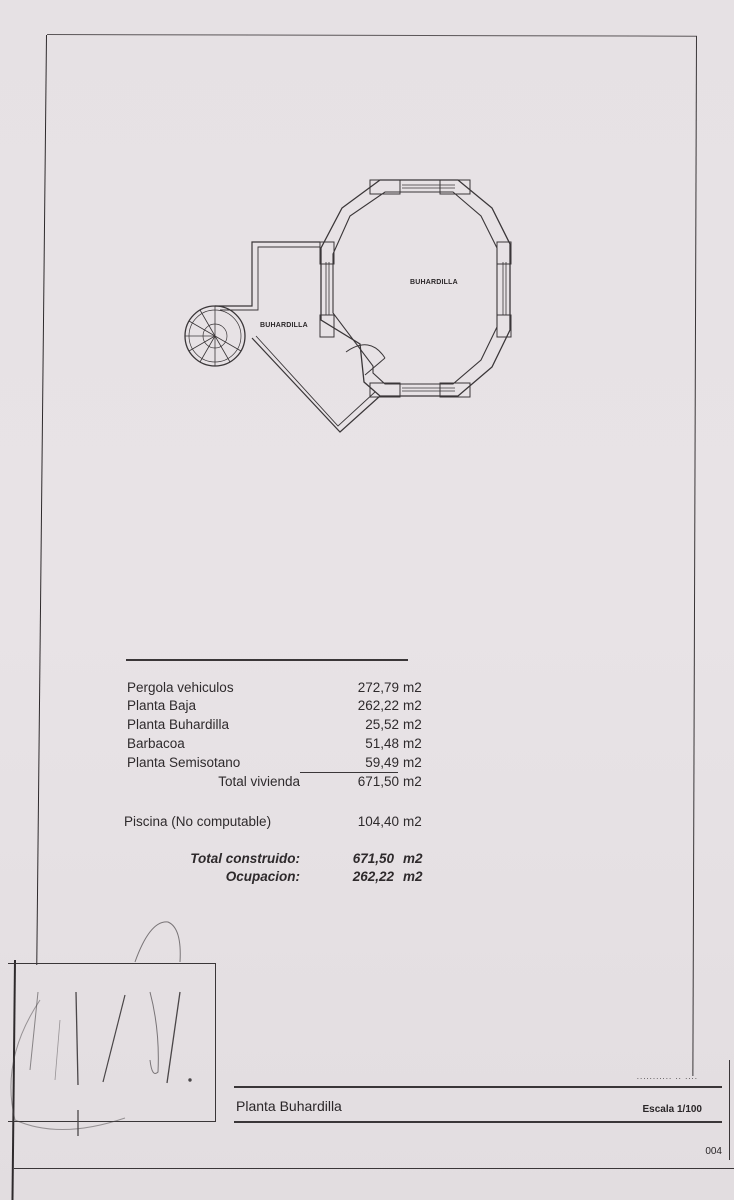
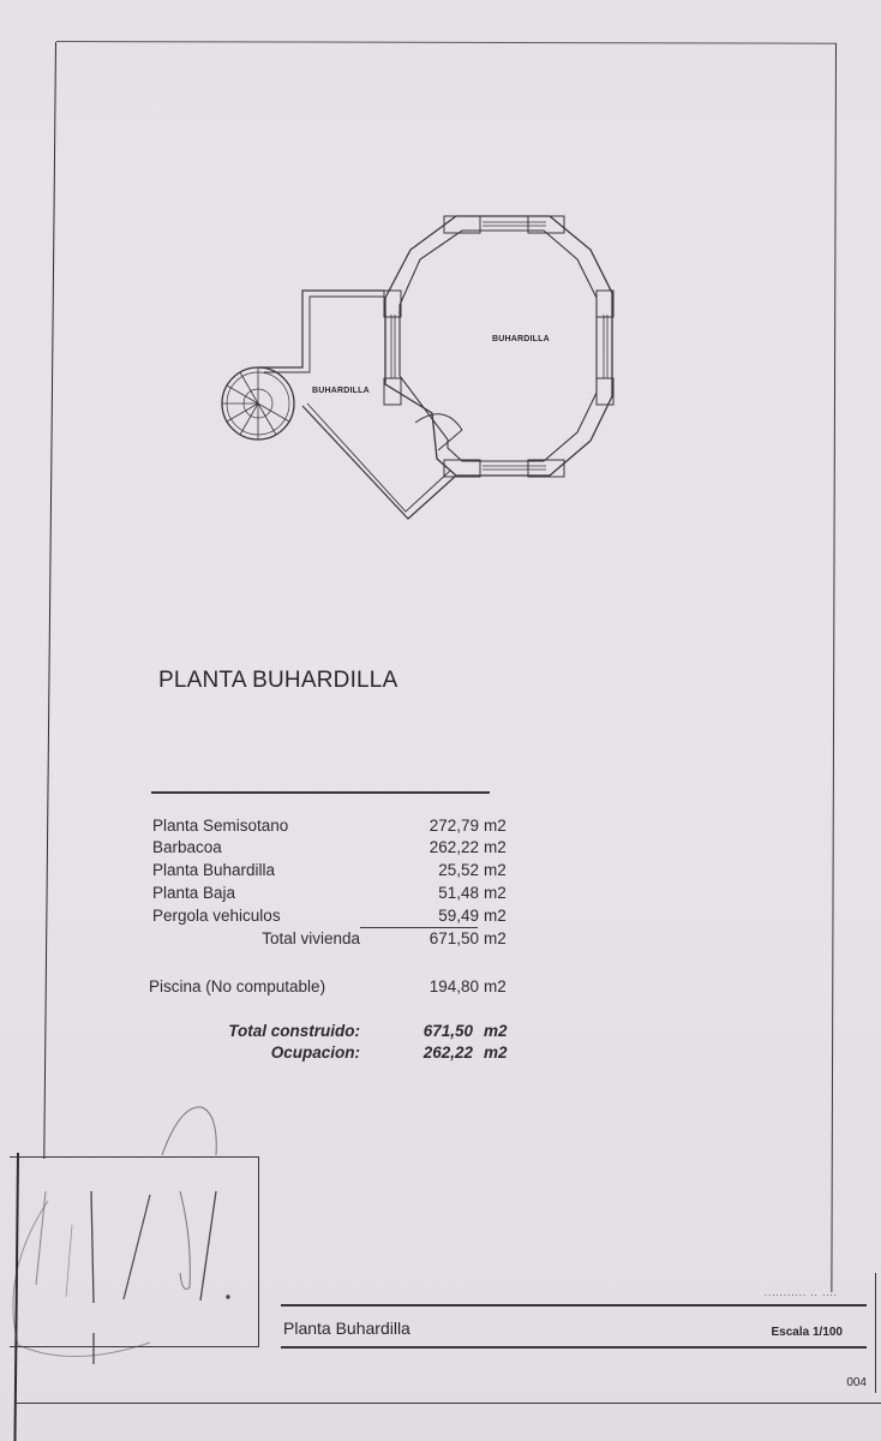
+ PLANTA BUHARDILLA
- Pergola vehiculos
+ Planta Semisotano
  272,79
  m2
- Planta Baja
+ Barbacoa
  262,22
  m2
  Planta Buhardilla
  25,52
  m2
- Barbacoa
+ Planta Baja
  51,48
  m2
- Planta Semisotano
+ Pergola vehiculos
  59,49
  m2
  Total vivienda
  671,50
  m2
  Piscina (No computable)
- 104,40
+ 194,80
  m2
  Total construido:
  671,50
  m2
  Ocupacion:
  262,22
  m2
  ........... .. ....
  Planta Buhardilla
  Escala 1/100
  004
